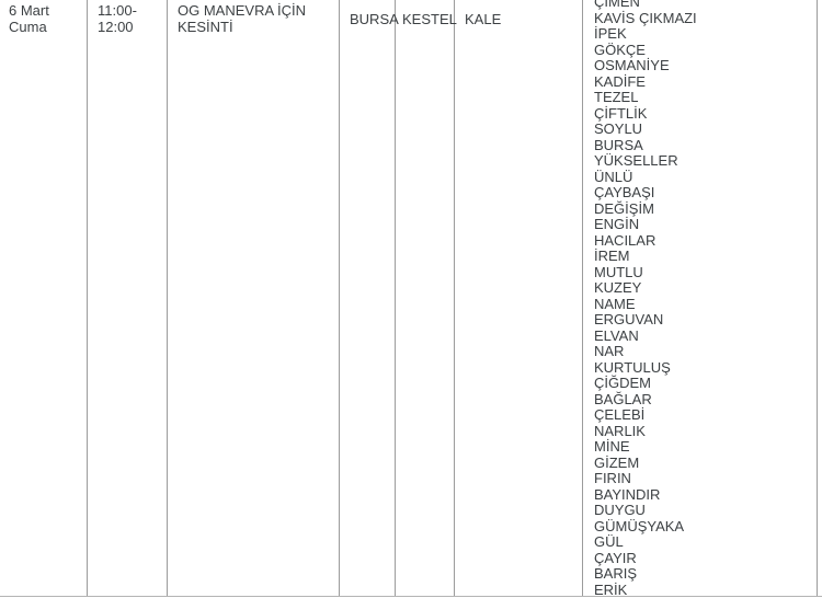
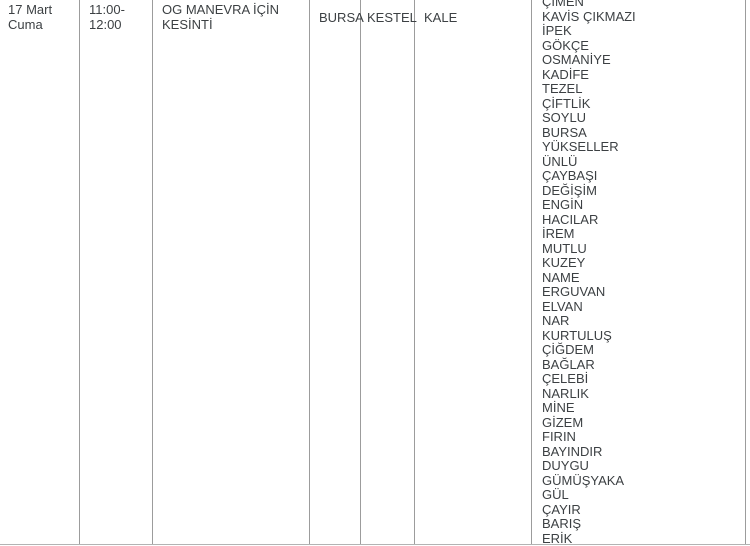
- 6 Mart Cuma
+ 17 Mart Cuma
  11:00-12:00
  OG MANEVRA İÇİN KESİNTİ
  BURSA
  KESTEL
  KALE
  ÇİMEN
  KAVİS ÇIKMAZI
  İPEK
  GÖKÇE
  OSMANİYE
  KADİFE
  TEZEL
  ÇİFTLİK
  SOYLU
  BURSA
  YÜKSELLER
  ÜNLÜ
  ÇAYBAŞI
  DEĞİŞİM
  ENGİN
  HACILAR
  İREM
  MUTLU
  KUZEY
  NAME
  ERGUVAN
  ELVAN
  NAR
  KURTULUŞ
  ÇİĞDEM
  BAĞLAR
  ÇELEBİ
  NARLIK
  MİNE
  GİZEM
  FIRIN
  BAYINDIR
  DUYGU
  GÜMÜŞYAKA
  GÜL
  ÇAYIR
  BARIŞ
  ERİK
